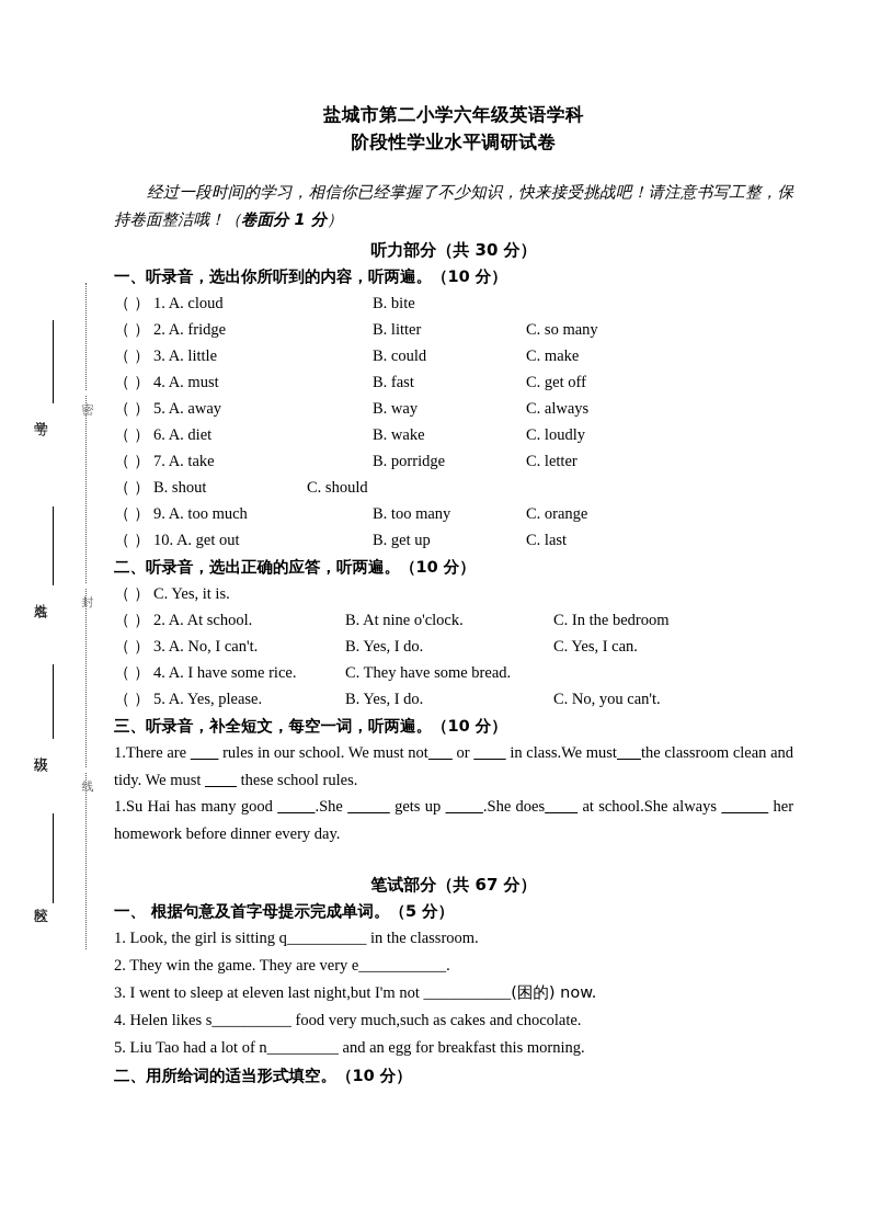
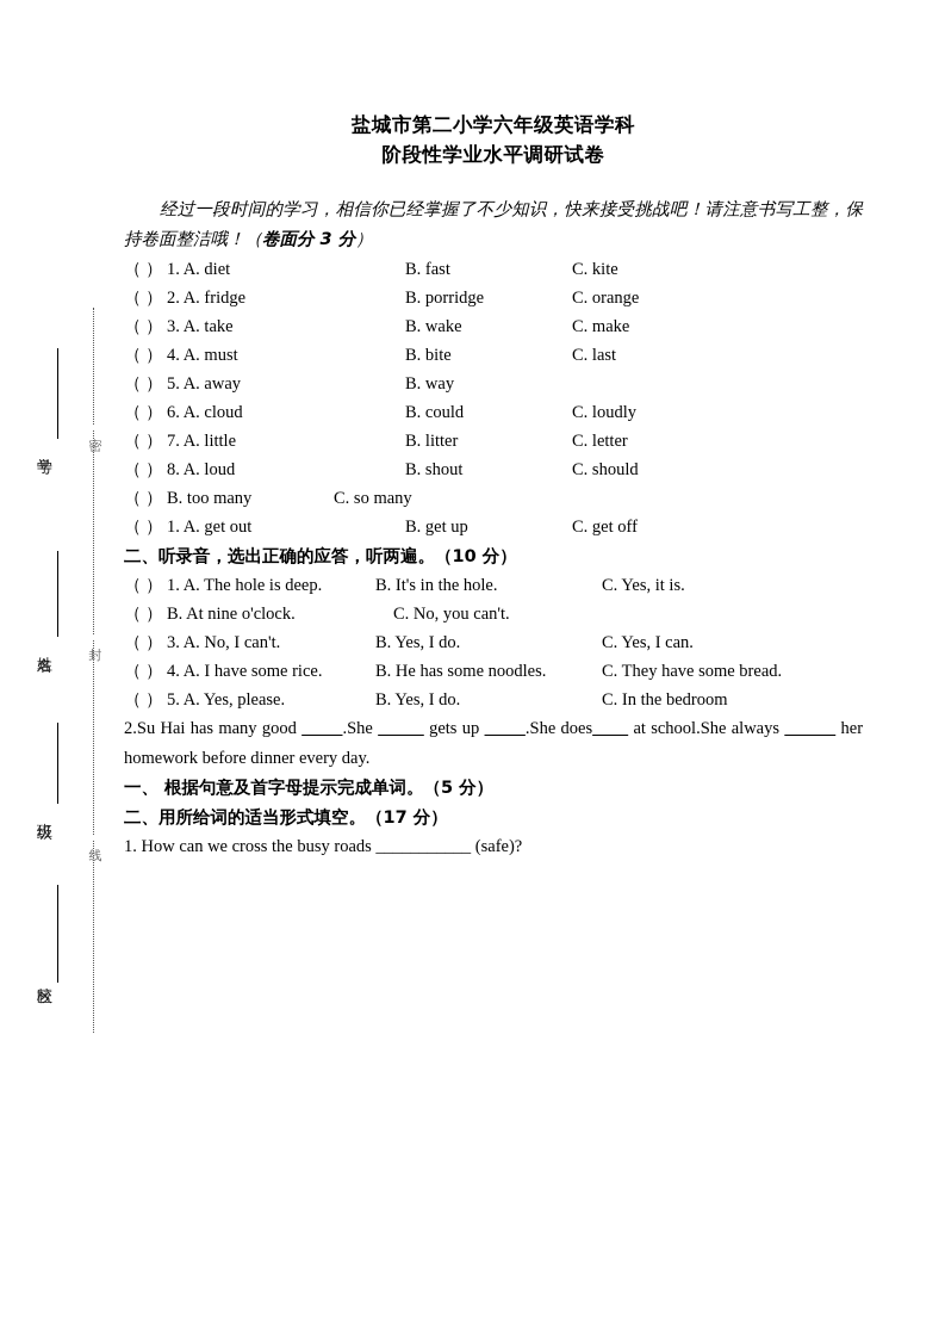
  盐城市第二小学六年级英语学科
  阶段性学业水平调研试卷
- 经过一段时间的学习，相信你已经掌握了不少知识，快来接受挑战吧！请注意书写工整，保持卷面整洁哦！（卷面分 1 分）
+ 经过一段时间的学习，相信你已经掌握了不少知识，快来接受挑战吧！请注意书写工整，保持卷面整洁哦！（卷面分 3 分）
- 听力部分（共 30 分）
- 一、听录音，选出你所听到的内容，听两遍。（10 分）
  （ ）
- 1. A. cloud
+ 1. A. diet
- B. bite
+ B. fast
+ C. kite
  （ ）
  2. A. fridge
- B. litter
+ B. porridge
- C. so many
+ C. orange
  （ ）
- 3. A. little
+ 3. A. take
- B. could
+ B. wake
  C. make
  （ ）
  4. A. must
- B. fast
+ B. bite
- C. get off
+ C. last
  （ ）
  5. A. away
  B. way
- C. always
  （ ）
- 6. A. diet
+ 6. A. cloud
- B. wake
+ B. could
  C. loudly
  （ ）
- 7. A. take
+ 7. A. little
- B. porridge
+ B. litter
  C. letter
  （ ）
+ 8. A. loud
  B. shout
  C. should
  （ ）
- 9. A. too much
  B. too many
- C. orange
+ C. so many
  （ ）
- 10. A. get out
+ 1. A. get out
  B. get up
- C. last
+ C. get off
  二、听录音，选出正确的应答，听两遍。（10 分）
  （ ）
+ 1. A. The hole is deep.
+ B. It's in the hole.
  C. Yes, it is.
  （ ）
- 2. A. At school.
  B. At nine o'clock.
- C. In the bedroom
+ C. No, you can't.
  （ ）
  3. A. No, I can't.
  B. Yes, I do.
  C. Yes, I can.
  （ ）
  4. A. I have some rice.
+ B. He has some noodles.
  C. They have some bread.
  （ ）
  5. A. Yes, please.
  B. Yes, I do.
- C. No, you can't.
+ C. In the bedroom
- 三、听录音，补全短文，每空一词，听两遍。（10 分）
- 1.There are rules in our school. We must not or in class.We must the classroom clean and tidy. We must these school rules.
- 1.Su Hai has many good .She gets up .She does at school.She always her homework before dinner every day.
+ 2.Su Hai has many good .She gets up .She does at school.She always her homework before dinner every day.
- 笔试部分（共 67 分）
  一、 根据句意及首字母提示完成单词。（5 分）
- 1. Look, the girl is sitting q__________ in the classroom.
- 2. They win the game. They are very e___________.
- 3. I went to sleep at eleven last night,but I'm not ___________(困的) now.
- 4. Helen likes s__________ food very much,such as cakes and chocolate.
- 5. Liu Tao had a lot of n_________ and an egg for breakfast this morning.
- 二、用所给词的适当形式填空。（10 分）
+ 二、用所给词的适当形式填空。（17 分）
+ 1. How can we cross the busy roads ___________ (safe)?
